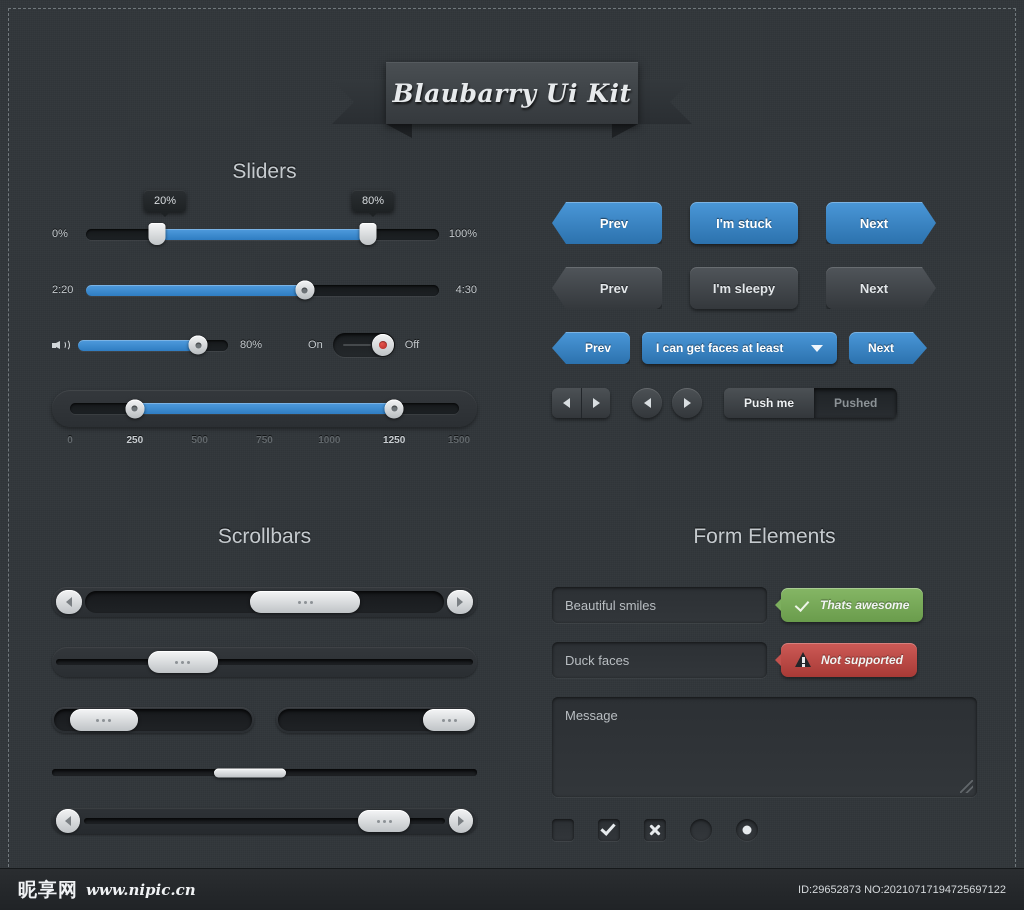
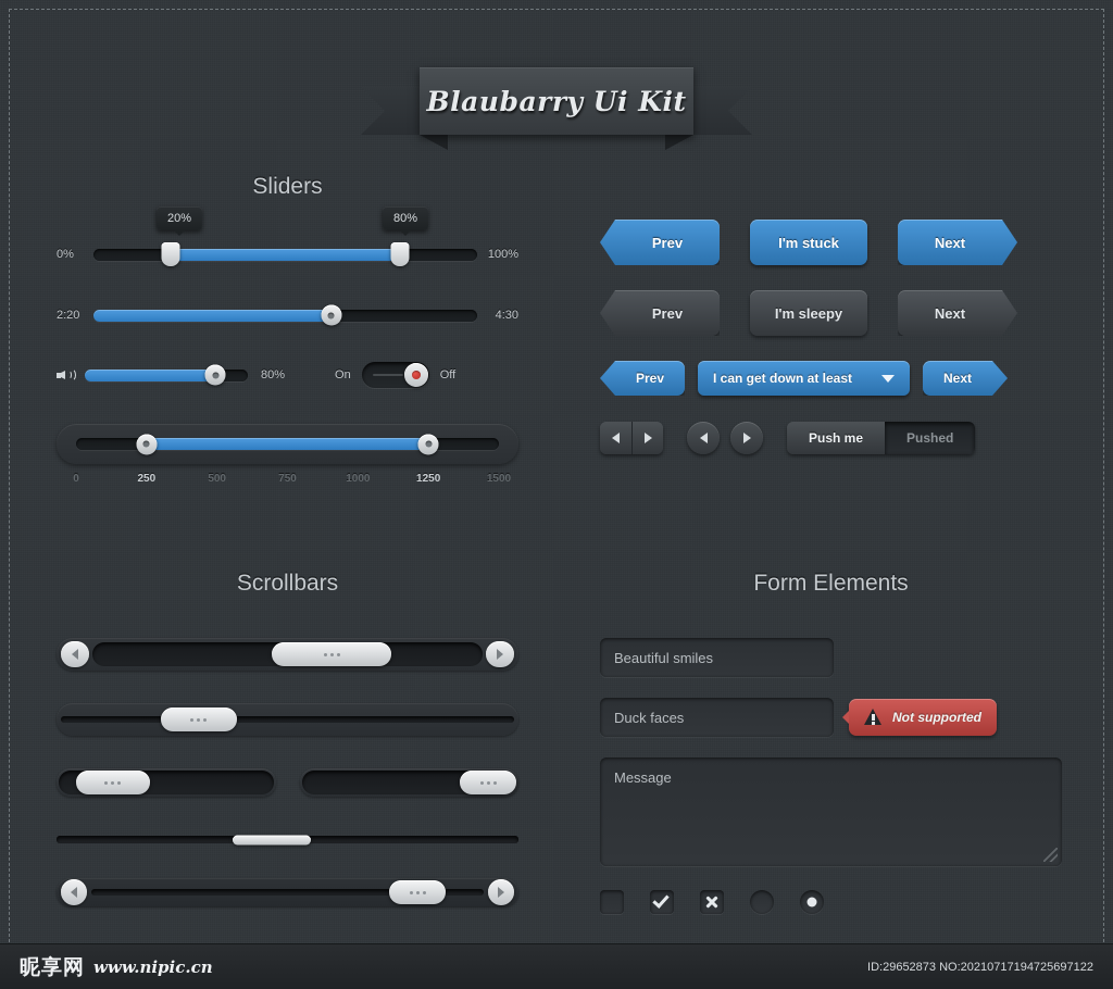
  Blaubarry Ui Kit
  Sliders
  20%
  80%
  0%
  100%
  2:20
  4:30
  80%
  On
  Off
  0
  250
  500
  750
  1000
  1250
  1500
  Prev
  I'm stuck
  Next
  Prev
  I'm sleepy
  Next
  Prev
- I can get faces at least
+ I can get down at least
  Next
  Push me
  Pushed
  Scrollbars
  Form Elements
  Beautiful smiles
- Thats awesome
  Duck faces
  Not supported
  Message
  昵享网
  www.nipic.cn
  ID:29652873 NO:20210717194725697122
